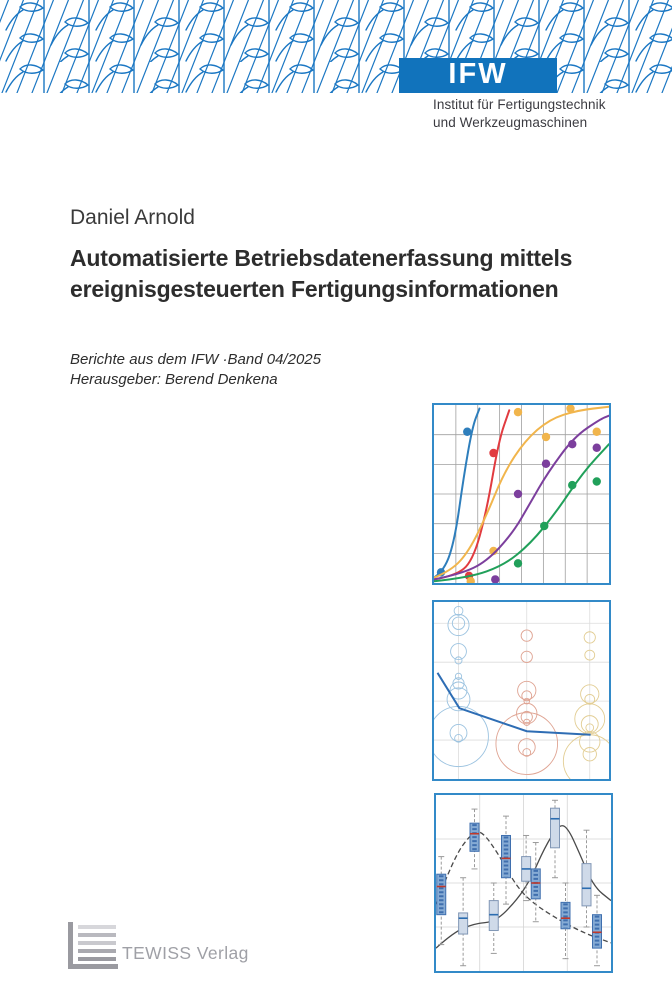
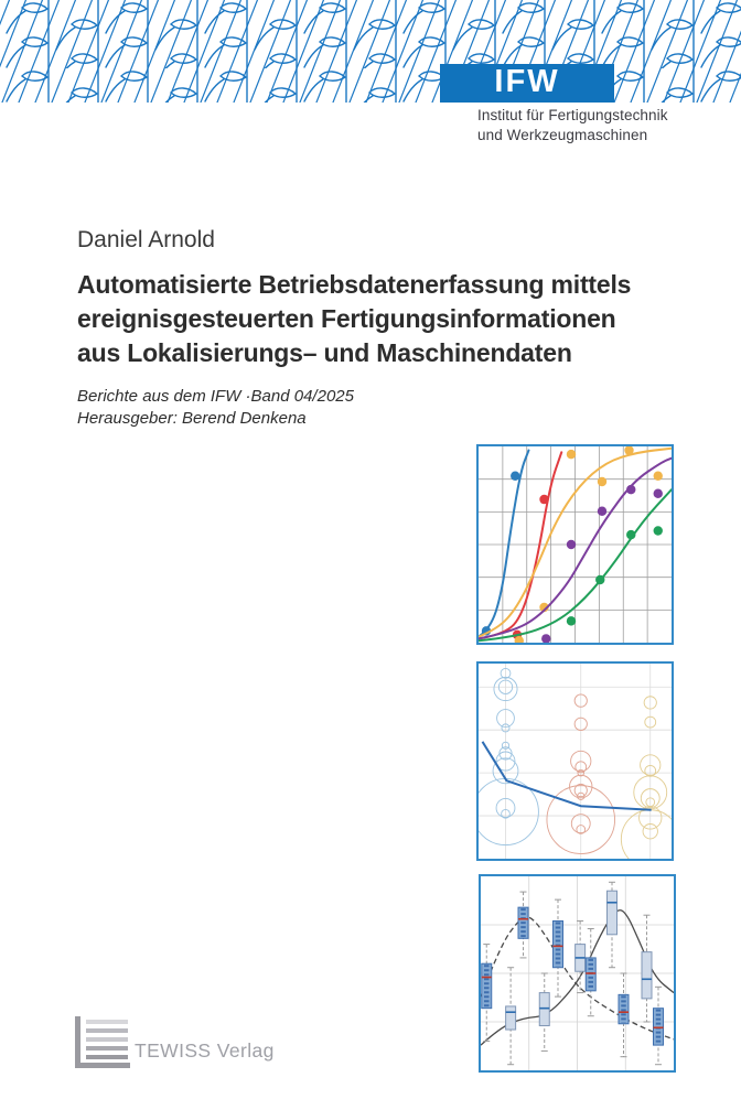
  IFW
  Institut für Fertigungstechnik
  und Werkzeugmaschinen
  Daniel Arnold
  Automatisierte Betriebsdatenerfassung mittels
  ereignisgesteuerten Fertigungsinformationen
+ aus Lokalisierungs– und Maschinendaten
  Berichte aus dem IFW ·Band 04/2025
  Herausgeber: Berend Denkena
  TEWISS Verlag
